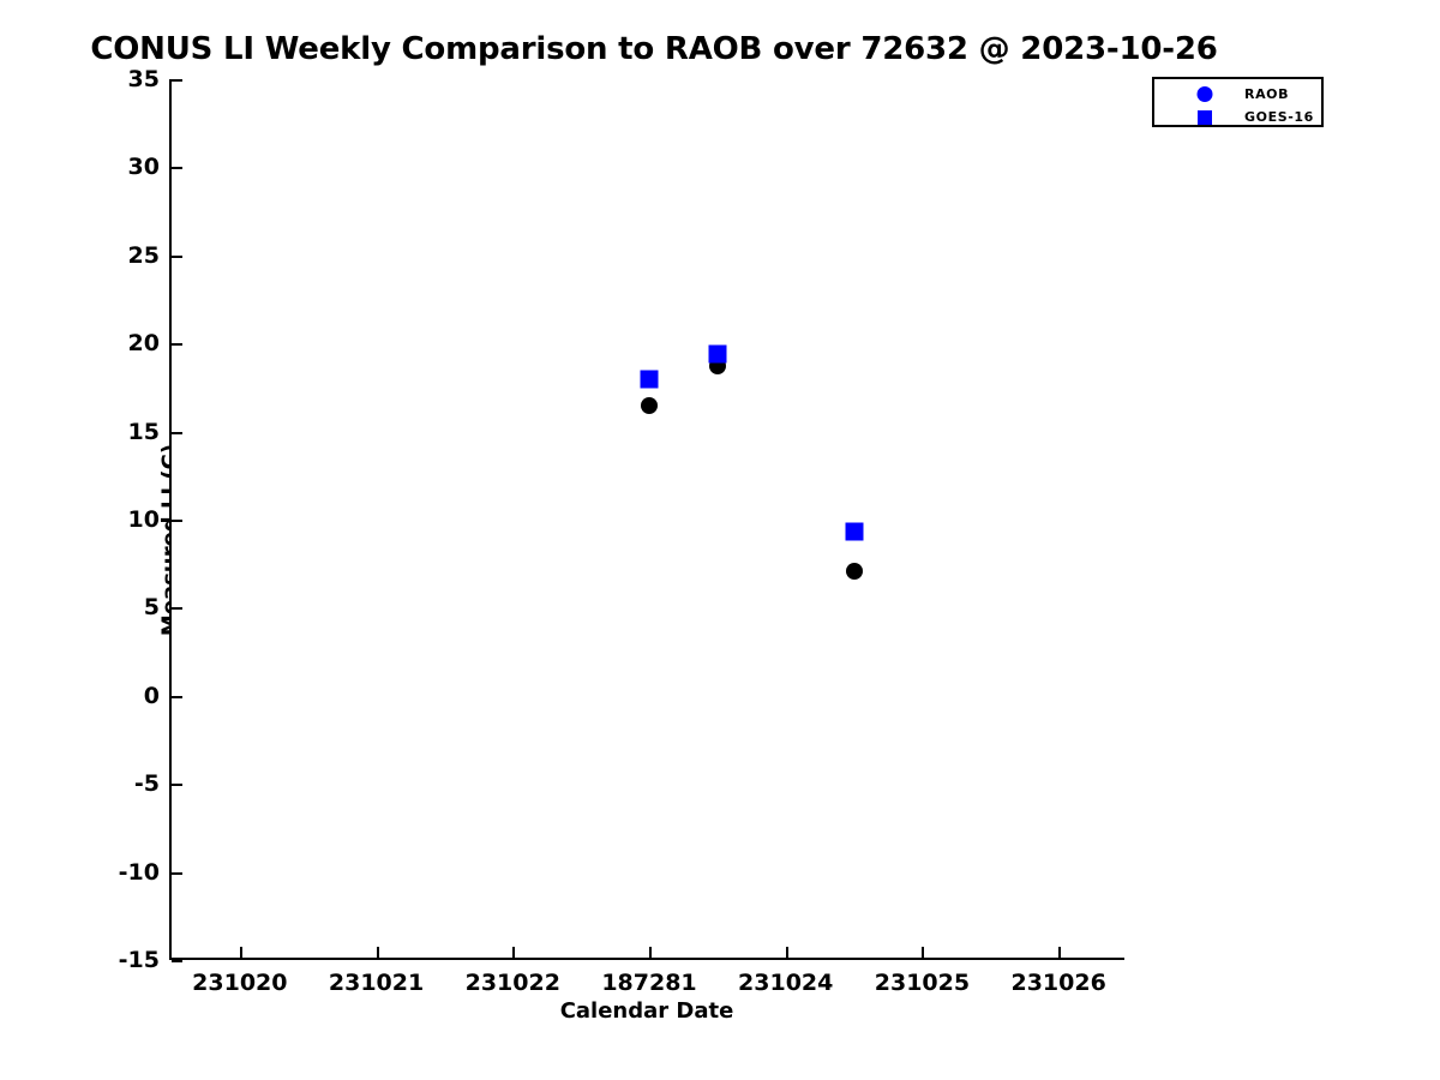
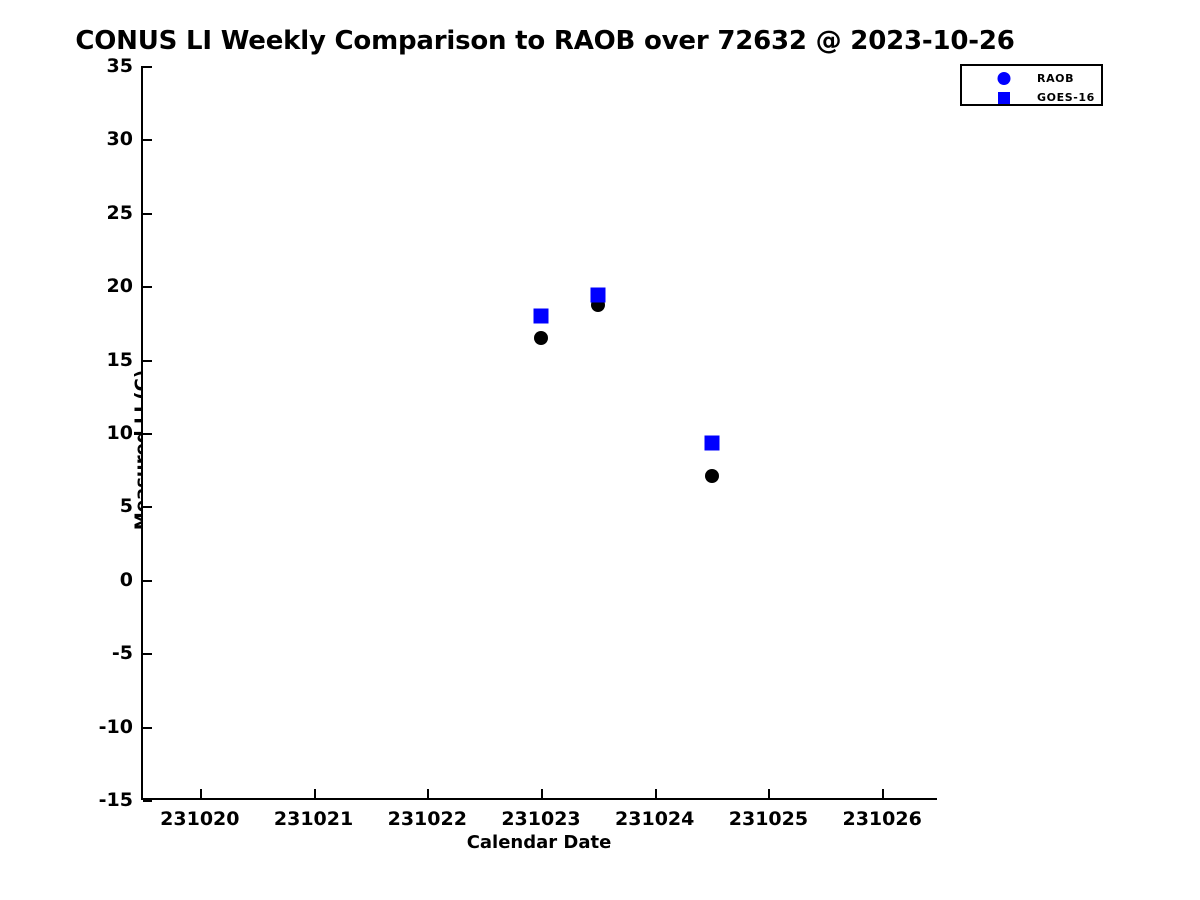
  CONUS LI Weekly Comparison to RAOB over 72632 @ 2023-10-26
  Calendar Date
  35
  30
  25
  20
  15
  10
  5
  0
  -5
  -10
  -15
  231020
  231021
  231022
- 187281
+ 231023
  231024
  231025
  231026
  RAOB
  GOES-16
